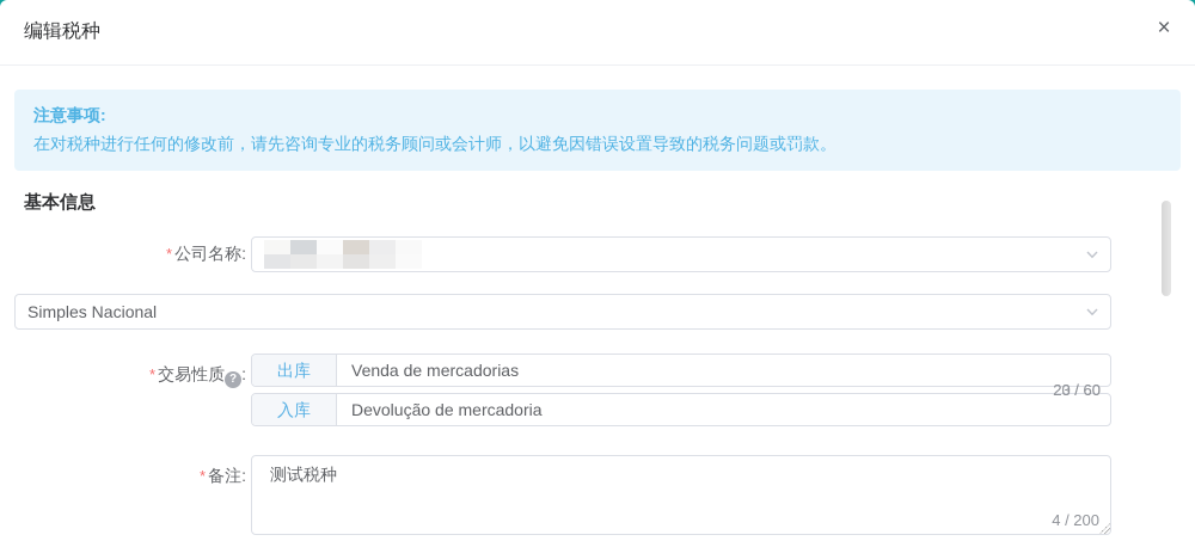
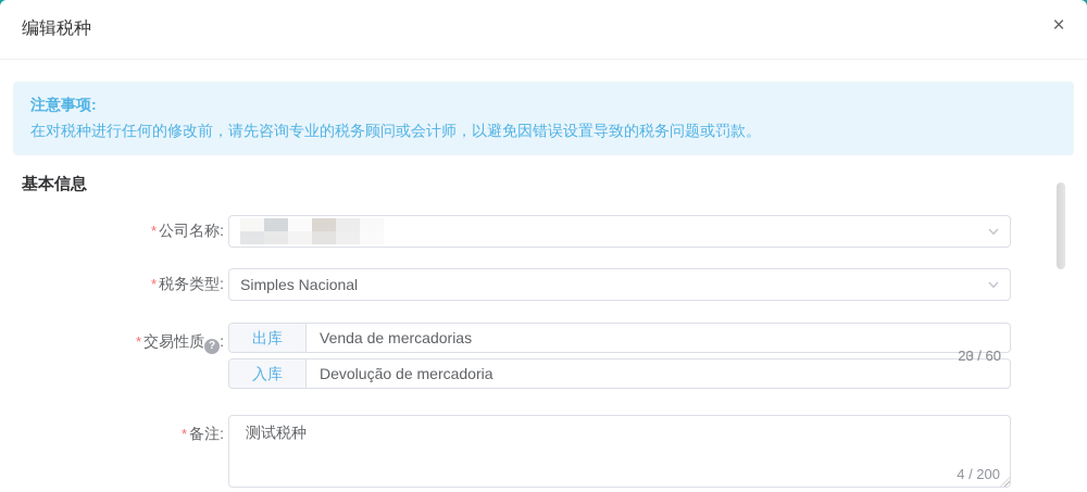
  编辑税种
  ×
  注意事项:
  在对税种进行任何的修改前，请先咨询专业的税务顾问或会计师，以避免因错误设置导致的税务问题或罚款。
  基本信息
  * 公司名称:
+ * 税务类型:
  Simples Nacional
  * 交易性质 ? :
  出库
  Venda de mercadorias
  20 / 60
  入库
  Devolução de mercadoria
  23 / 60
  * 备注:
  测试税种
  4 / 200
